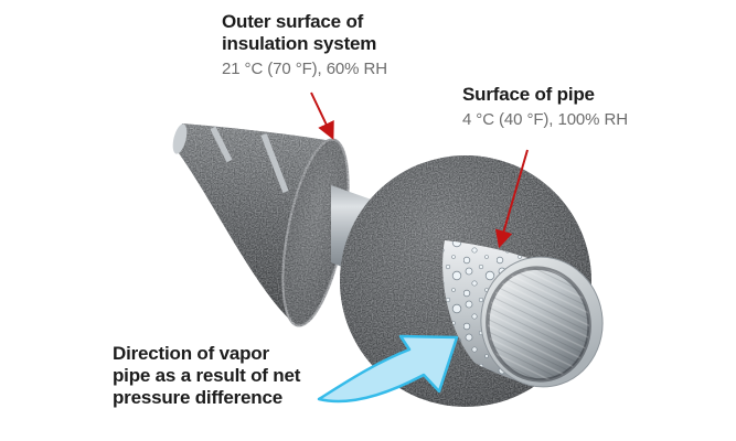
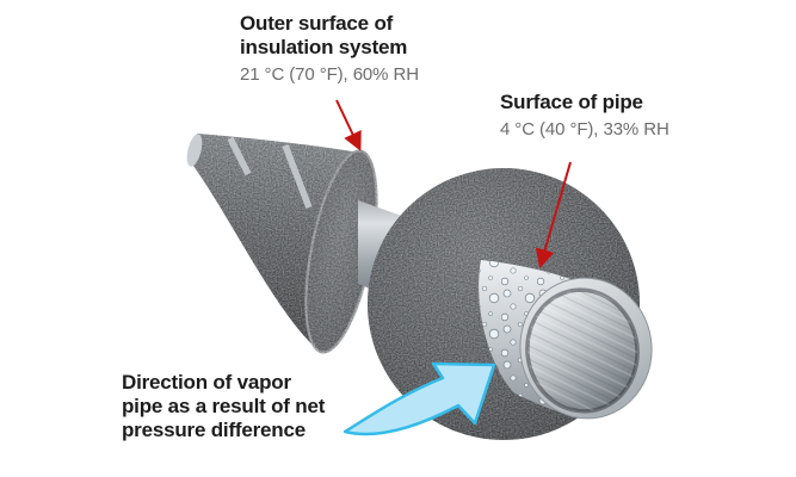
  Outer surface of
  insulation system
  21 °C (70 °F), 60% RH
  Surface of pipe
- 4 °C (40 °F), 100% RH
+ 4 °C (40 °F), 33% RH
  Direction of vapor
  pipe as a result of net
  pressure difference
